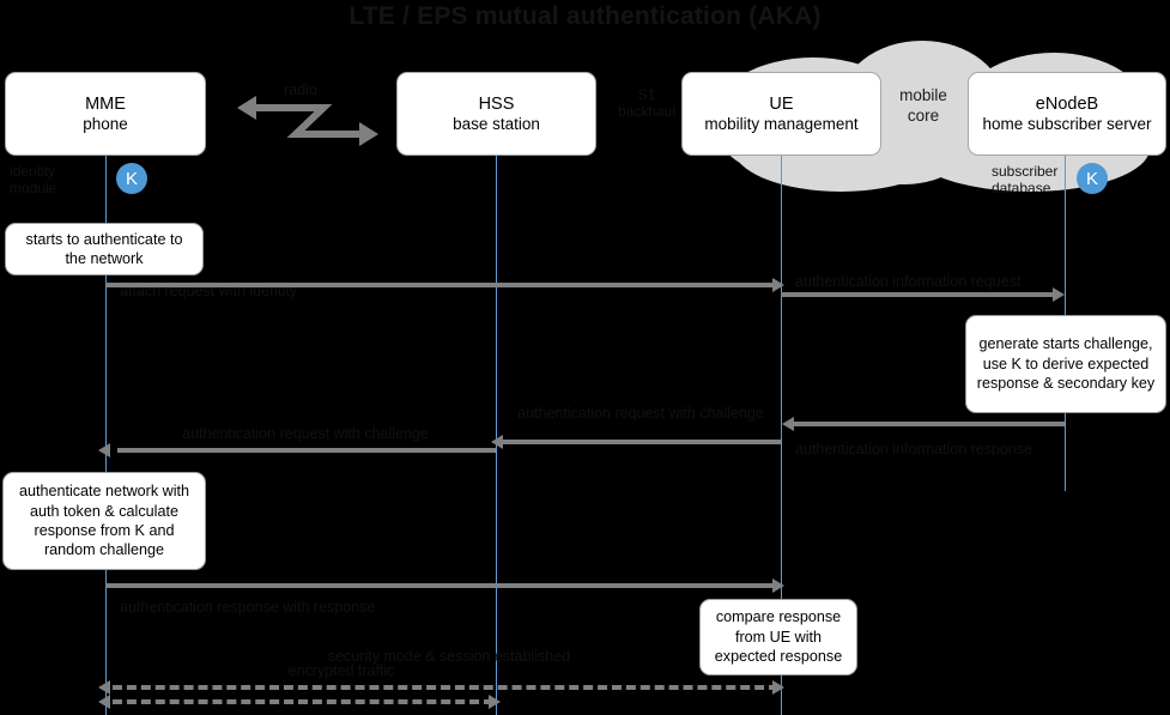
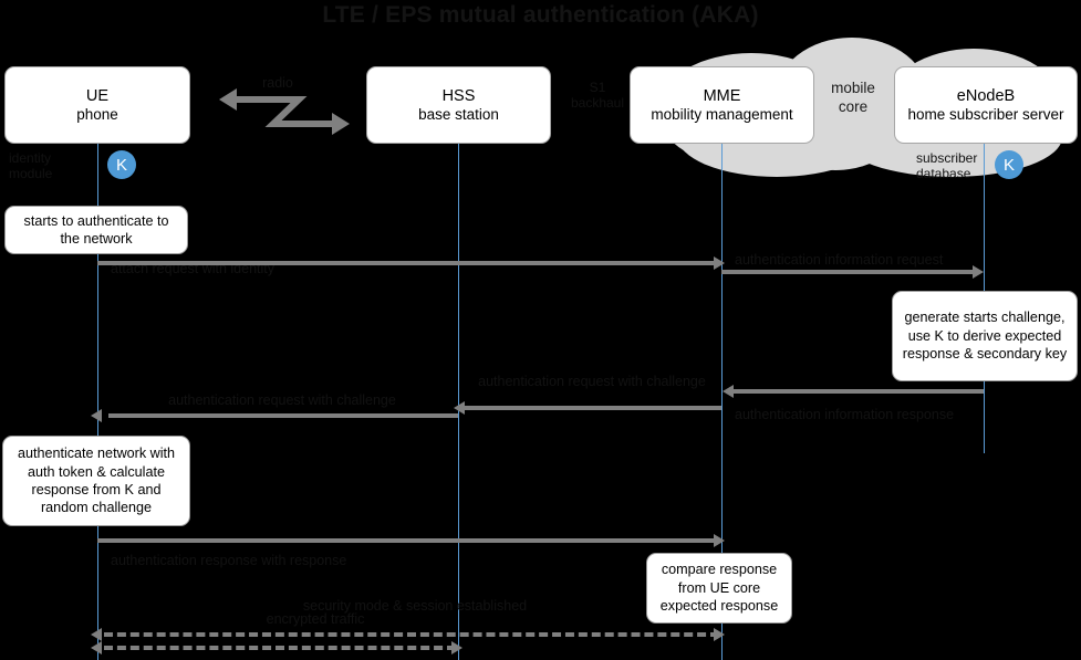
- MME
+ UE
  phone
  HSS
  base station
- UE
+ MME
  mobility management
  eNodeB
  home subscriber server
  mobile
  core
  K
  subscriber
  database
  K
  starts to authenticate to the network
  attach request with identity
  generate starts challenge, use K to derive expected response & secondary key
  authenticate network with auth token & calculate response from K and random challenge
- compare response from UE with expected response
+ compare response from UE core expected response
  security mode & session established
